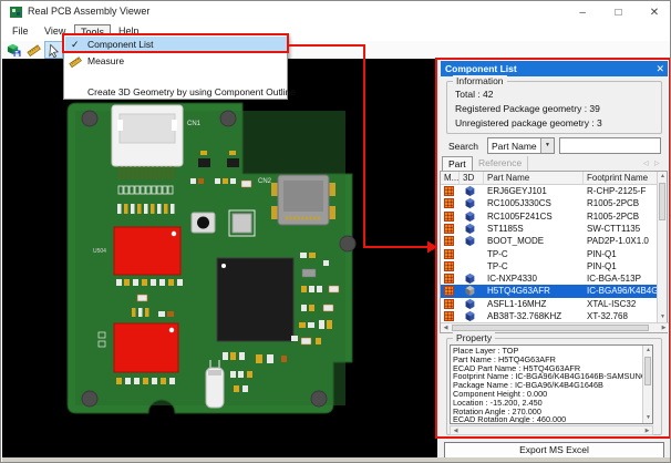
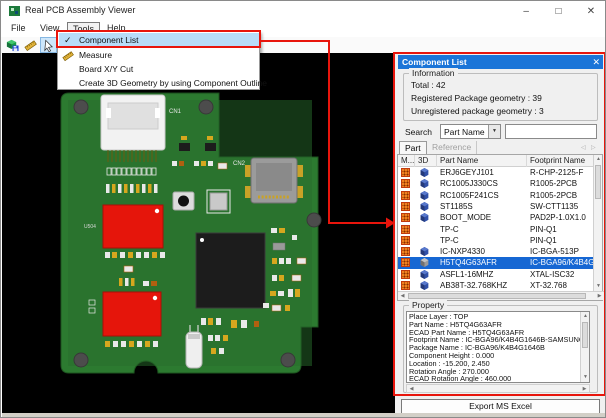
  Real PCB Assembly Viewer
  – □ ✕
  File
  View
  Tools
  Help
  Component List
  ✕
  Information
  Total : 42
  Registered Package geometry : 39
  Unregistered package geometry : 3
  Search
  Part Name
  Part
  Reference
  M...
  3D
  Part Name
  Footprint Name
  ERJ6GEYJ101
  R-CHP-2125-F
  RC1005J330CS
  R1005-2PCB
  RC1005F241CS
  R1005-2PCB
  ST1185S
  SW-CTT1135
  BOOT_MODE
  PAD2P-1.0X1.0
  TP-C
  PIN-Q1
  TP-C
  PIN-Q1
  IC-NXP4330
  IC-BGA-513P
  H5TQ4G63AFR
  IC-BGA96/K4B4G
  ASFL1-16MHZ
  XTAL-ISC32
  AB38T-32.768KHZ
  XT-32.768
  Property
  Place Layer : TOP
  Part Name : H5TQ4G63AFR
  ECAD Part Name : H5TQ4G63AFR
  Footprint Name : IC-BGA96/K4B4G1646B-SAMSUN
  Package Name : IC-BGA96/K4B4G1646B
  Component Height : 0.000
  Location : -15.200, 2.450
  Rotation Angle : 270.000
  ECAD Rotation Angle : 460.000
  Export MS Excel
  ✓
  Component List
  Measure
+ Board X/Y Cut
  Create 3D Geometry by using Component Outline
